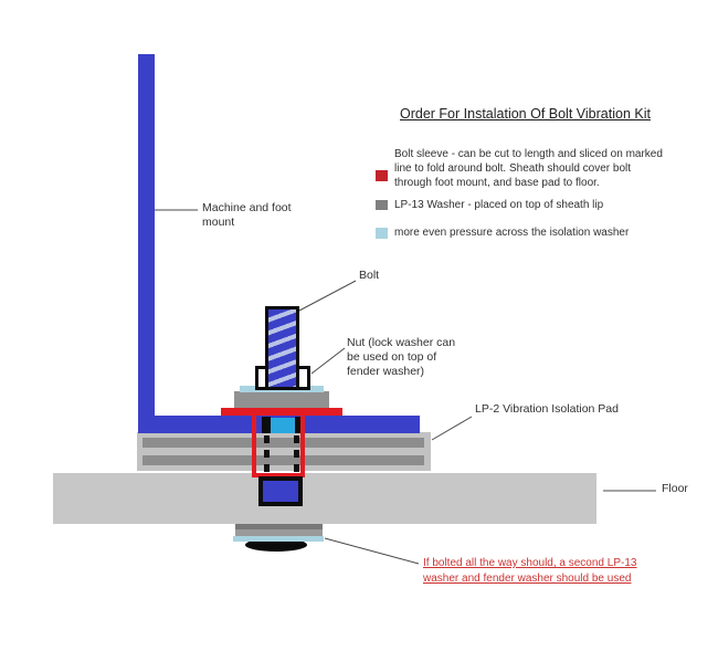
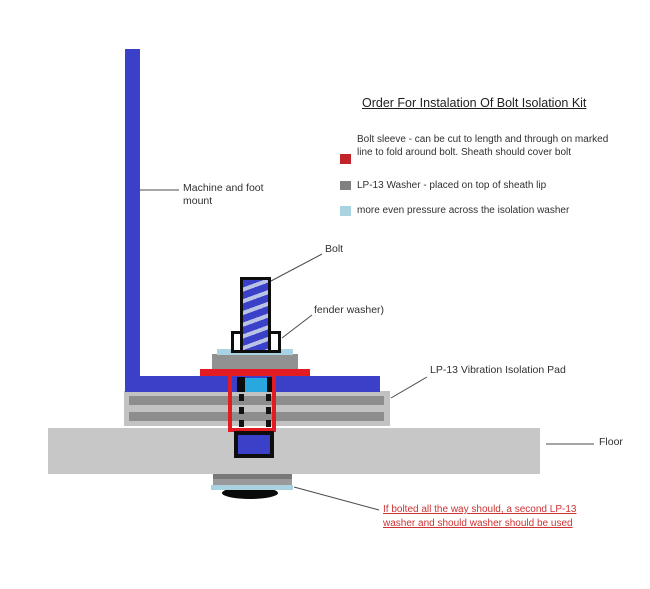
- Order For Instalation Of Bolt Vibration Kit
+ Order For Instalation Of Bolt Isolation Kit
- Bolt sleeve - can be cut to length and sliced on marked
+ Bolt sleeve - can be cut to length and through on marked
  line to fold around bolt. Sheath should cover bolt
- through foot mount, and base pad to floor.
  LP-13 Washer - placed on top of sheath lip
  more even pressure across the isolation washer
  Machine and foot
  mount
  Bolt
- Nut (lock washer can
- be used on top of
  fender washer)
- LP-2 Vibration Isolation Pad
+ LP-13 Vibration Isolation Pad
  Floor
  If bolted all the way should, a second LP-13
- washer and fender washer should be used
+ washer and should washer should be used
